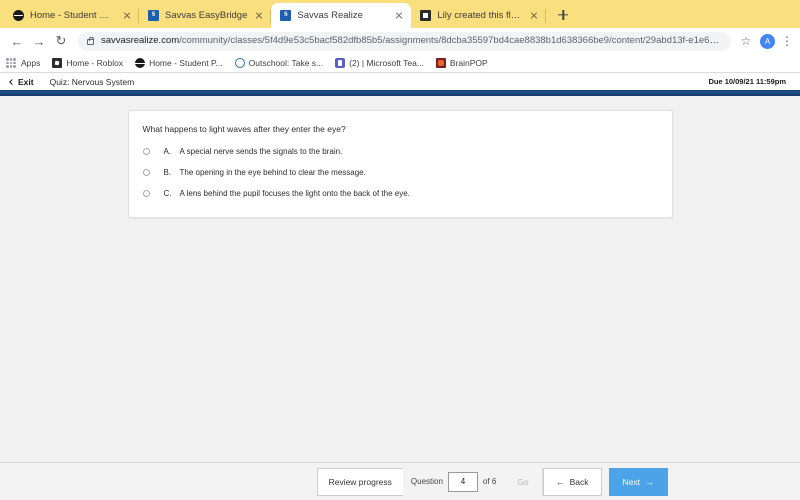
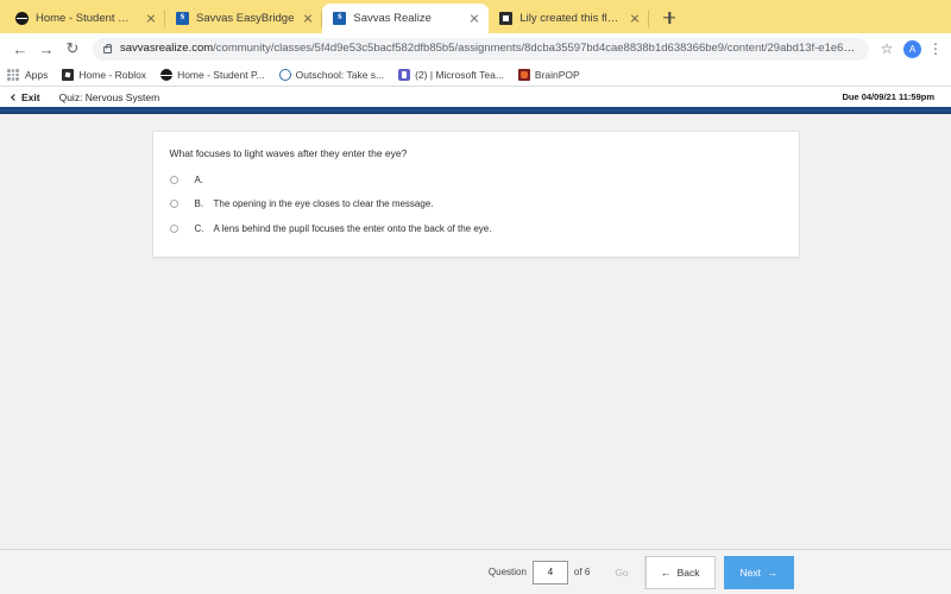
  Home - Student Por
  Savvas EasyBridge
  Savvas Realize
  Lily created this flow
  ←
  →
  ↻
  savvasrealize.com/community/classes/5f4d9e53c5bacf582dfb85b5/assignments/8dcba35597bd4cae8838b1d638366be9/content/29abd13f-e1e6-31
  ☆
  A
  ⋮
  Apps
  Home - Roblox
  Home - Student P...
  Outschool: Take s...
  (2) | Microsoft Tea...
  BrainPOP
  Exit
  Quiz: Nervous System
- Due 10/09/21 11:59pm
+ Due 04/09/21 11:59pm
- What happens to light waves after they enter the eye?
+ What focuses to light waves after they enter the eye?
  A.
- A special nerve sends the signals to the brain.
  B.
- The opening in the eye behind to clear the message.
+ The opening in the eye closes to clear the message.
  C.
- A lens behind the pupil focuses the light onto the back of the eye.
+ A lens behind the pupil focuses the enter onto the back of the eye.
- Review progress
  Question
  4
  of 6
  Go
  ←
  Back
  Next
  →
